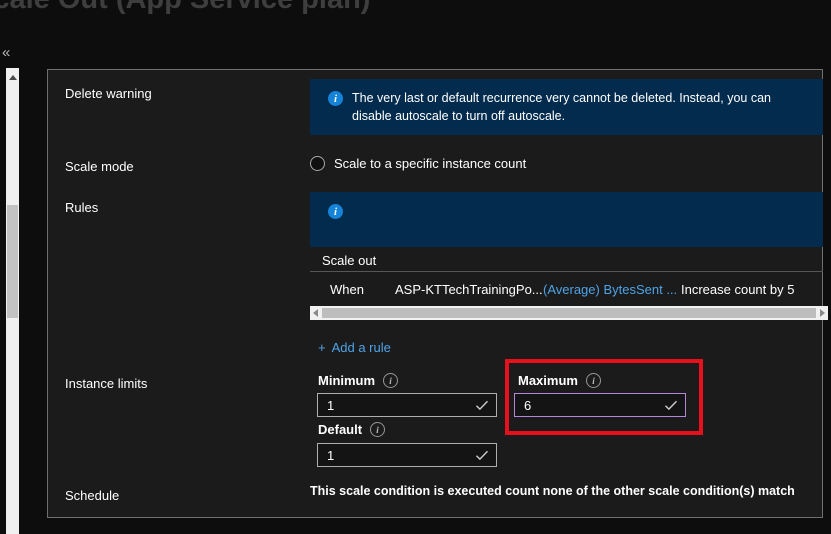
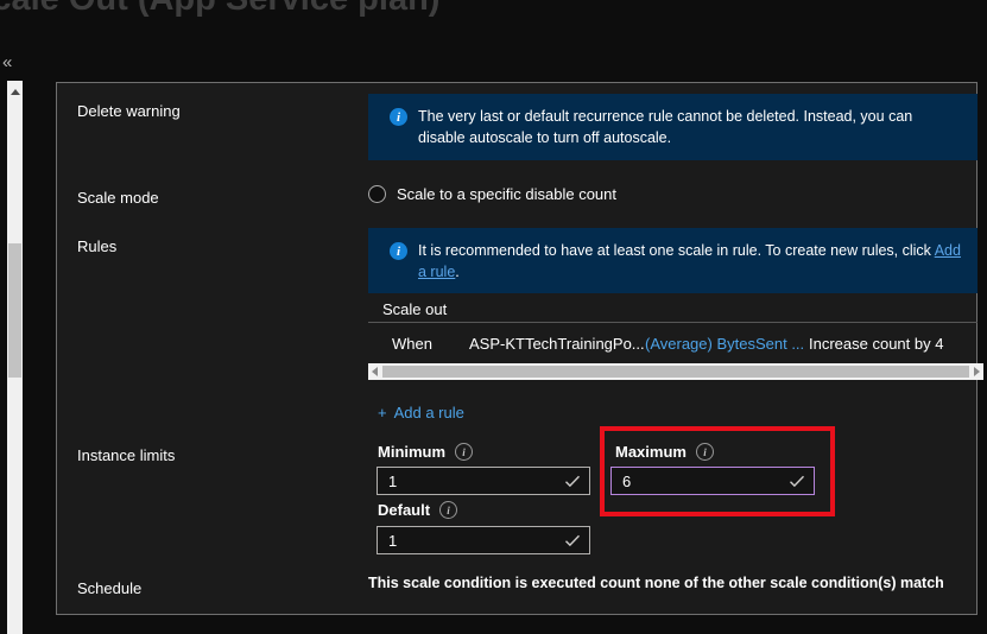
  «
  Delete warning
  Scale mode
  Rules
  Instance limits
  Schedule
  i
- The very last or default recurrence very cannot be deleted. Instead, you can disable autoscale to turn off autoscale.
+ The very last or default recurrence rule cannot be deleted. Instead, you can disable autoscale to turn off autoscale.
- Scale to a specific instance count
+ Scale to a specific disable count
  i
+ It is recommended to have at least one scale in rule. To create new rules, click Add a rule.
  Scale out
  When
  ASP-KTTechTrainingPo...
  (Average) BytesSent ...
- Increase count by 5
+ Increase count by 4
  +
  Add a rule
  Minimum
  i
  Maximum
  i
  Default
  i
  1
  6
  1
  This scale condition is executed count none of the other scale condition(s) match
